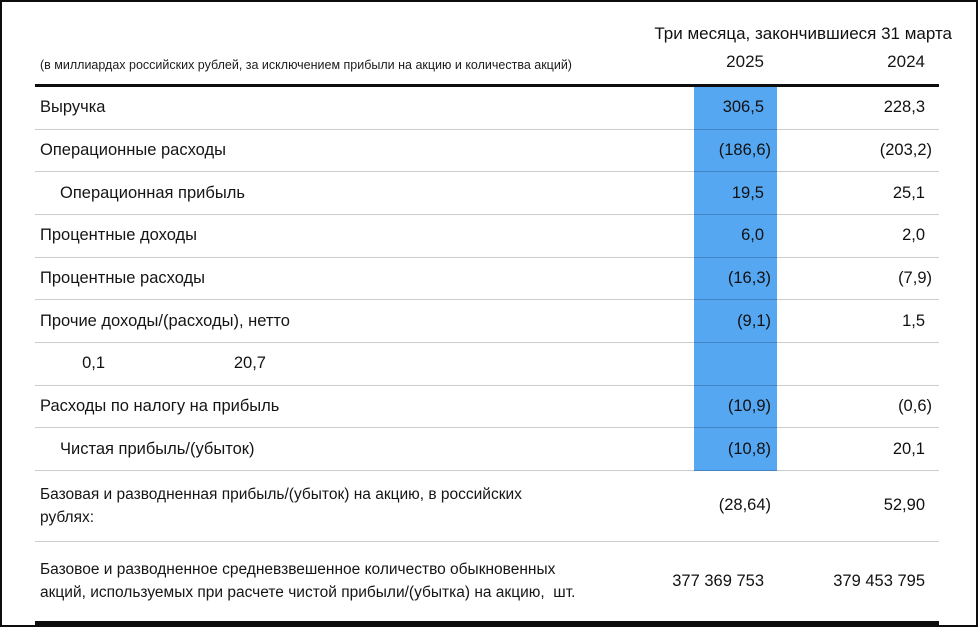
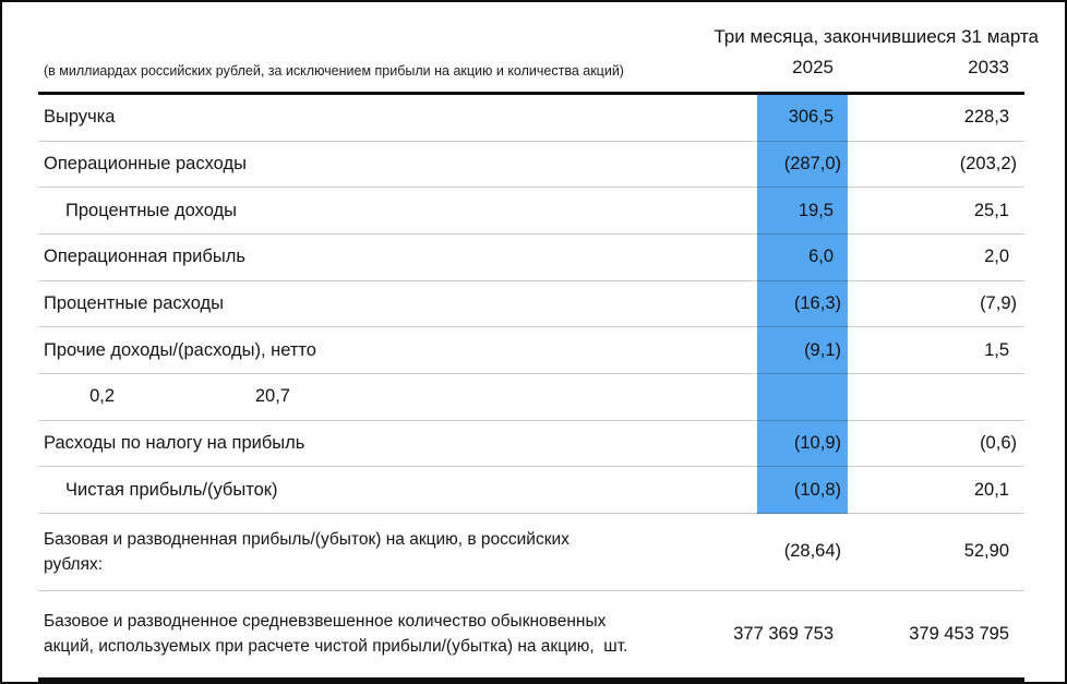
  Три месяца, закончившиеся 31 марта
  (в миллиардах российских рублей, за исключением прибыли на акцию и количества акций)
  2025
- 2024
+ 2033
  Выручка
  306,5
  228,3
  Операционные расходы
- (186,6)
+ (287,0)
  (203,2)
- Операционная прибыль
+ Процентные доходы
  19,5
  25,1
- Процентные доходы
+ Операционная прибыль
  6,0
  2,0
  Процентные расходы
  (16,3)
  (7,9)
  Прочие доходы/(расходы), нетто
  (9,1)
  1,5
- 0,1
+ 0,2
  20,7
  Расходы по налогу на прибыль
  (10,9)
  (0,6)
  Чистая прибыль/(убыток)
  (10,8)
  20,1
  Базовая и разводненная прибыль/(убыток) на акцию, в российских
  рублях:
  (28,64)
  52,90
  Базовое и разводненное средневзвешенное количество обыкновенных
  акций, используемых при расчете чистой прибыли/(убытка) на акцию, шт.
  377 369 753
  379 453 795
